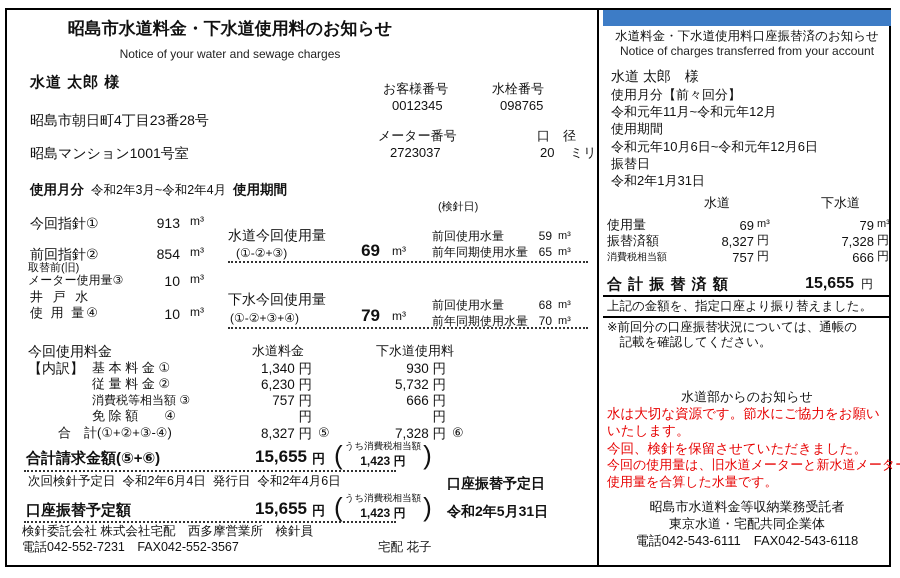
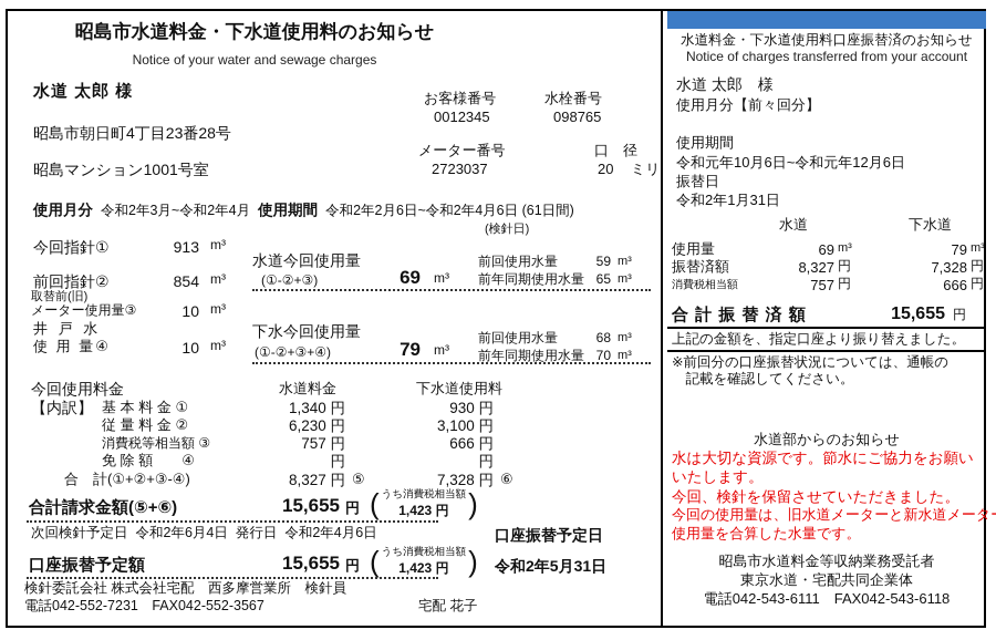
  昭島市水道料金・下水道使用料のお知らせ
  Notice of your water and sewage charges
  水道 太郎 様
  昭島市朝日町4丁目23番28号
  昭島マンション1001号室
  お客様番号
  0012345
  水栓番号
  098765
  メーター番号
  2723037
  口 径
  20
  ミリ
  使用月分
  令和2年3月~令和2年4月
  使用期間
+ 令和2年2月6日~令和2年4月6日 (61日間)
  (検針日)
  今回指針①
  913
  m³
  前回指針②
  854
  m³
  取替前(旧)
  メーター使用量③
  10
  m³
  井 戸 水
  使 用 量④
  10
  m³
  水道今回使用量
  (①-②+③)
  69
  m³
  前回使用水量
  59
  m³
  前年同期使用水量
  65
  m³
  下水今回使用量
  (①-②+③+④)
  79
  m³
  前回使用水量
  68
  m³
  前年同期使用水量
  70
  m³
  今回使用料金
  水道料金
  下水道使用料
  【内訳】
  基 本 料 金 ①
  1,340 円
  930 円
  従 量 料 金 ②
  6,230 円
- 5,732 円
+ 3,100 円
  消費税等相当額 ③
  757 円
  666 円
  免 除 額 ④
  円
  円
  合 計(①+②+③-④)
  8,327 円
  ⑤
  7,328 円
  ⑥
  合計請求金額(⑤+⑥)
  15,655
  円
  (
  うち消費税相当額
  1,423 円
  )
  次回検針予定日
  令和2年6月4日
  発行日
  令和2年4月6日
  口座振替予定日
  口座振替予定額
  15,655
  円
  (
  うち消費税相当額
  1,423 円
  )
  令和2年5月31日
  検針委託会社 株式会社宅配 西多摩営業所 検針員
  電話042-552-7231 FAX042-552-3567
  宅配 花子
  水道料金・下水道使用料口座振替済のお知らせ
  Notice of charges transferred from your account
  水道 太郎 様
  使用月分【前々回分】
- 令和元年11月~令和元年12月
  使用期間
  令和元年10月6日~令和元年12月6日
  振替日
  令和2年1月31日
  水道
  下水道
  使用量
  69
  m³
  79
  m³
  振替済額
  8,327
  円
  7,328
  円
  消費税相当額
  757
  円
  666
  円
  合 計 振 替 済 額
  15,655
  円
  上記の金額を、指定口座より振り替えました。
  ※前回分の口座振替状況については、通帳の
  記載を確認してください。
  水道部からのお知らせ
  水は大切な資源です。節水にご協力をお願い
  いたします。
  今回、検針を保留させていただきました。
  今回の使用量は、旧水道メーターと新水道メータ
  使用量を合算した水量です。
  昭島市水道料金等収納業務受託者
  東京水道・宅配共同企業体
  電話042-543-6111 FAX042-543-6118
